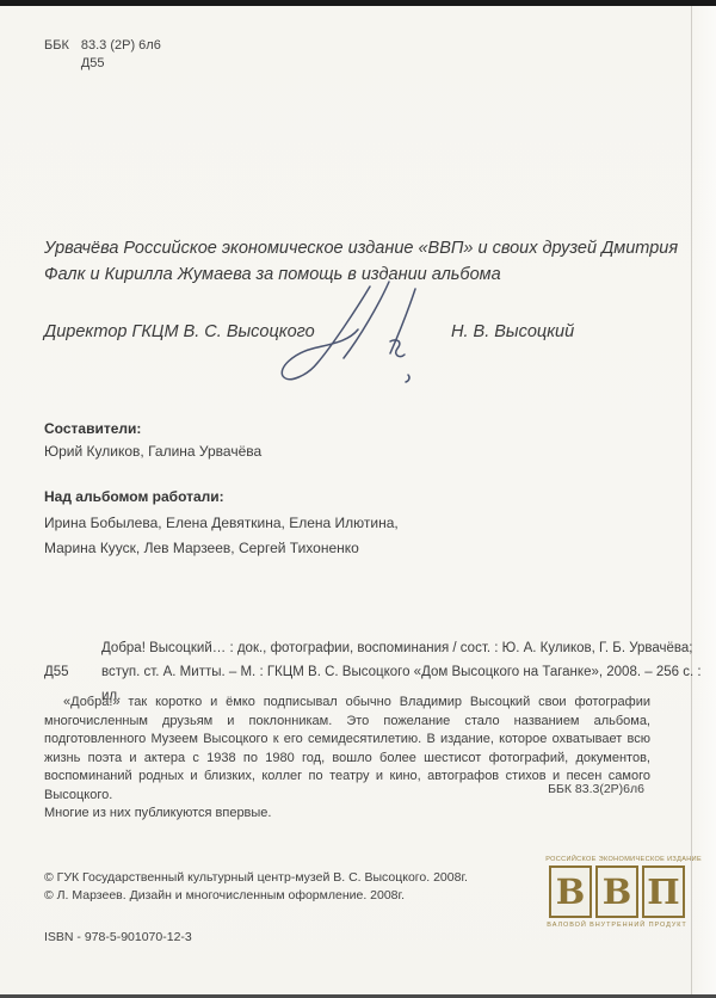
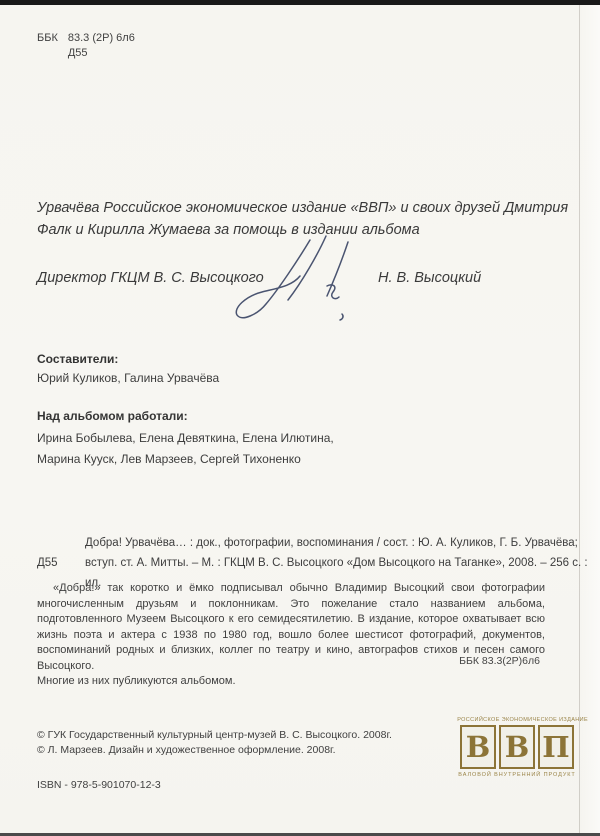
  ББК
  83.3 (2Р) 6л6
  Д55
  Урвачёва Российское экономическое издание «ВВП» и своих друзей Дмитрия Фалк и Кирилла Жумаева за помощь в издании альбома
  Директор ГКЦМ В. С. Высоцкого
  Н. В. Высоцкий
  Составители:
  Юрий Куликов, Галина Урвачёва
  Над альбомом работали:
  Ирина Бобылева, Елена Девяткина, Елена Илютина,
  Марина Кууск, Лев Марзеев, Сергей Тихоненко
- Добра! Высоцкий… : док., фотографии, воспоминания / сост. : Ю. А. Куликов, Г. Б. Урвачёва;
+ Добра! Урвачёва… : док., фотографии, воспоминания / сост. : Ю. А. Куликов, Г. Б. Урвачёва;
  Д55
  вступ. ст. А. Митты. – М. : ГКЦМ В. С. Высоцкого «Дом Высоцкого на Таганке», 2008. – 256 с. : ил.
  «Добра!» так коротко и ёмко подписывал обычно Владимир Высоцкий свои фотографии многочисленным друзьям и поклонникам. Это пожелание стало названием альбома, подготовленного Музеем Высоцкого к его семидесятилетию. В издание, которое охватывает всю жизнь поэта и актера с 1938 по 1980 год, вошло более шестисот фотографий, документов, воспоминаний родных и близких, коллег по театру и кино, автографов стихов и песен самого Высоцкого.
- Многие из них публикуются впервые.
+ Многие из них публикуются альбомом.
  ББК 83.3(2Р)6л6
  © ГУК Государственный культурный центр-музей В. С. Высоцкого. 2008г.
- © Л. Марзеев. Дизайн и многочисленным оформление. 2008г.
+ © Л. Марзеев. Дизайн и художественное оформление. 2008г.
  ISBN - 978-5-901070-12-3
  В
  В
  П
